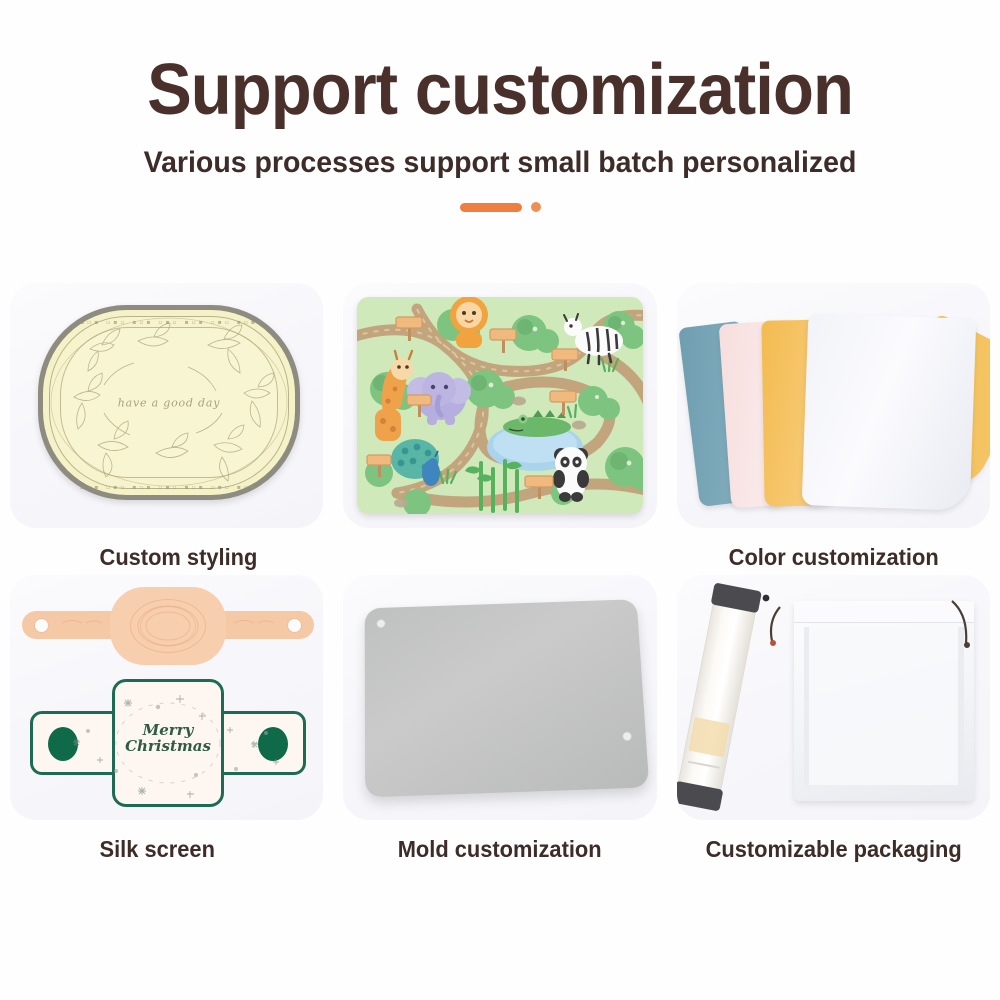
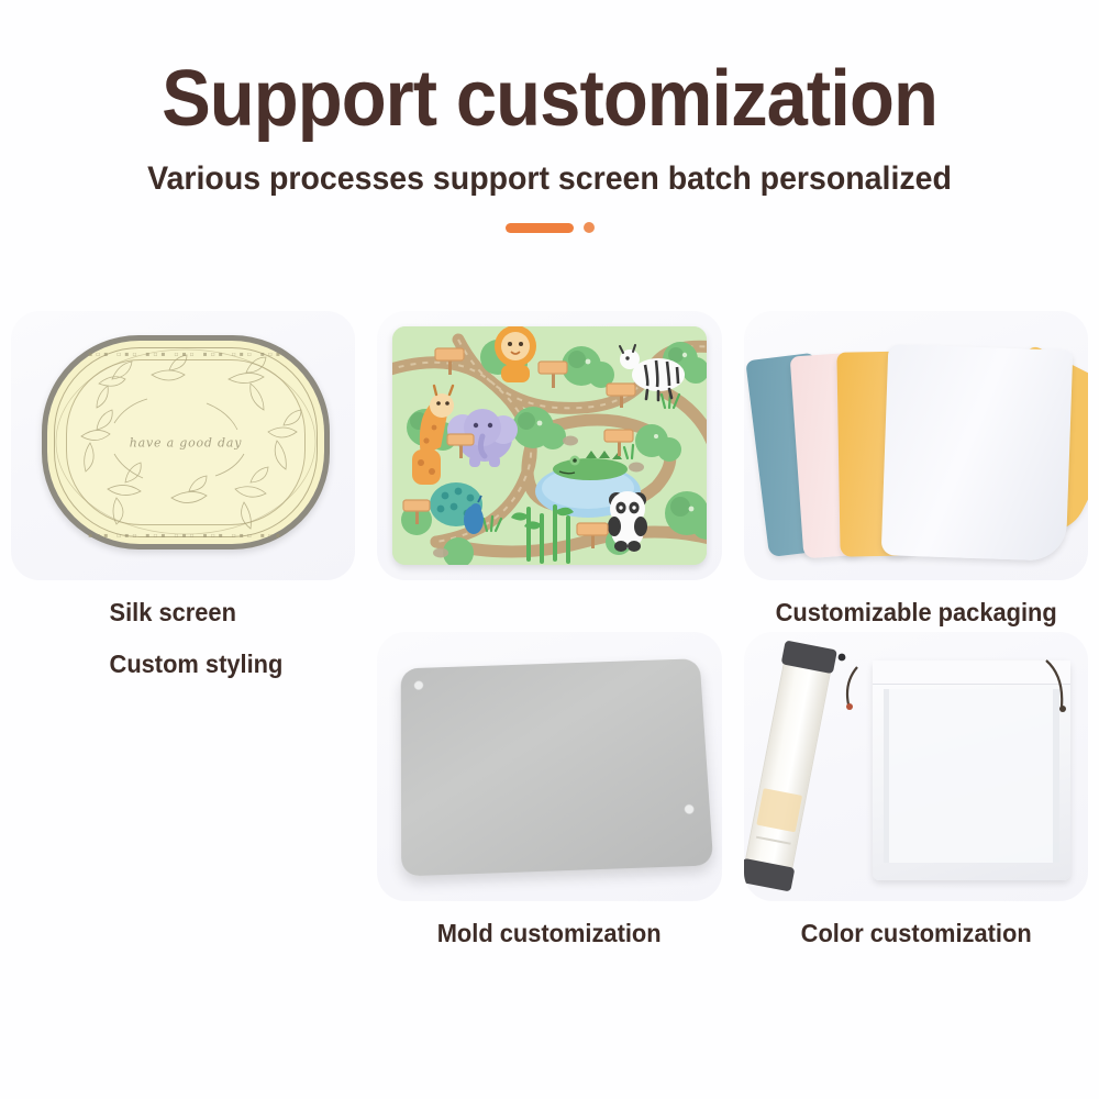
  Support customization
- Various processes support small batch personalized
+ Various processes support screen batch personalized
  have a good day
- Custom styling
+ Silk screen
- Color customization
+ Customizable packaging
- Merry
- Christmas
- Silk screen
+ Custom styling
  Mold customization
- Customizable packaging
+ Color customization
